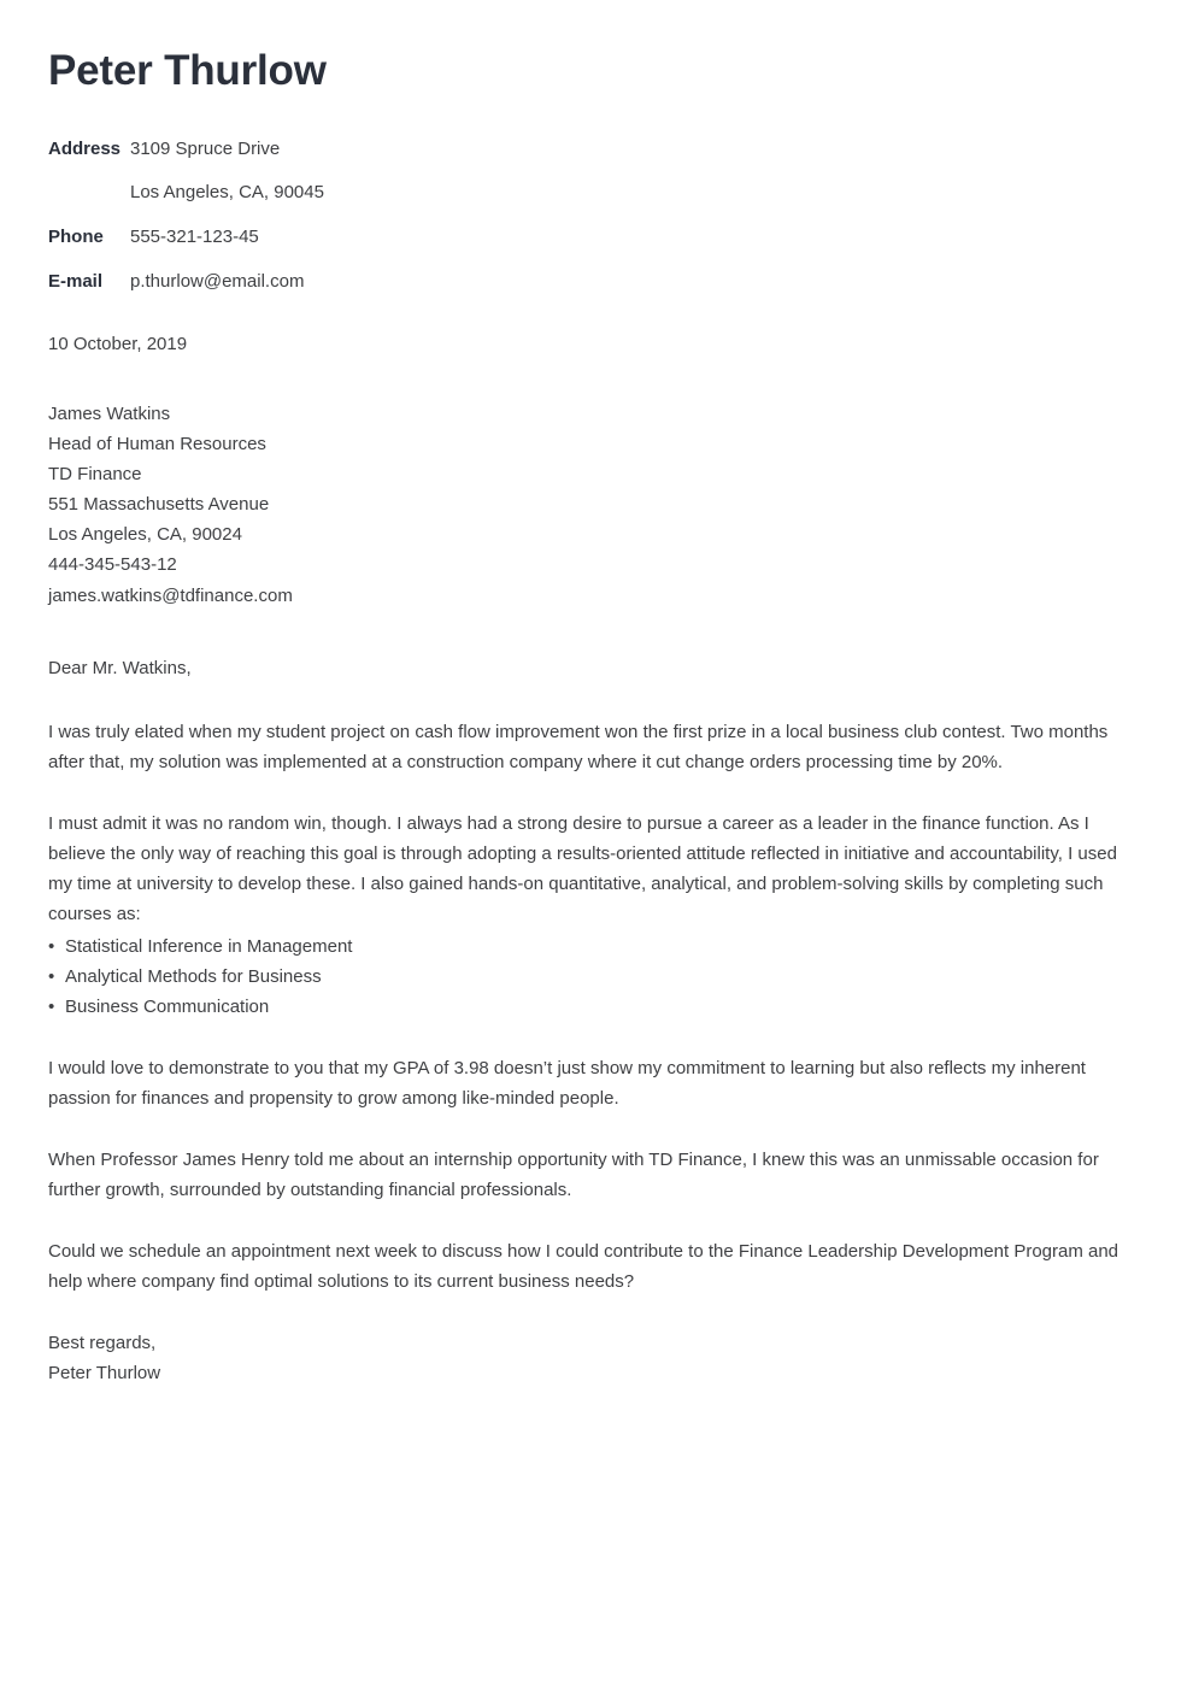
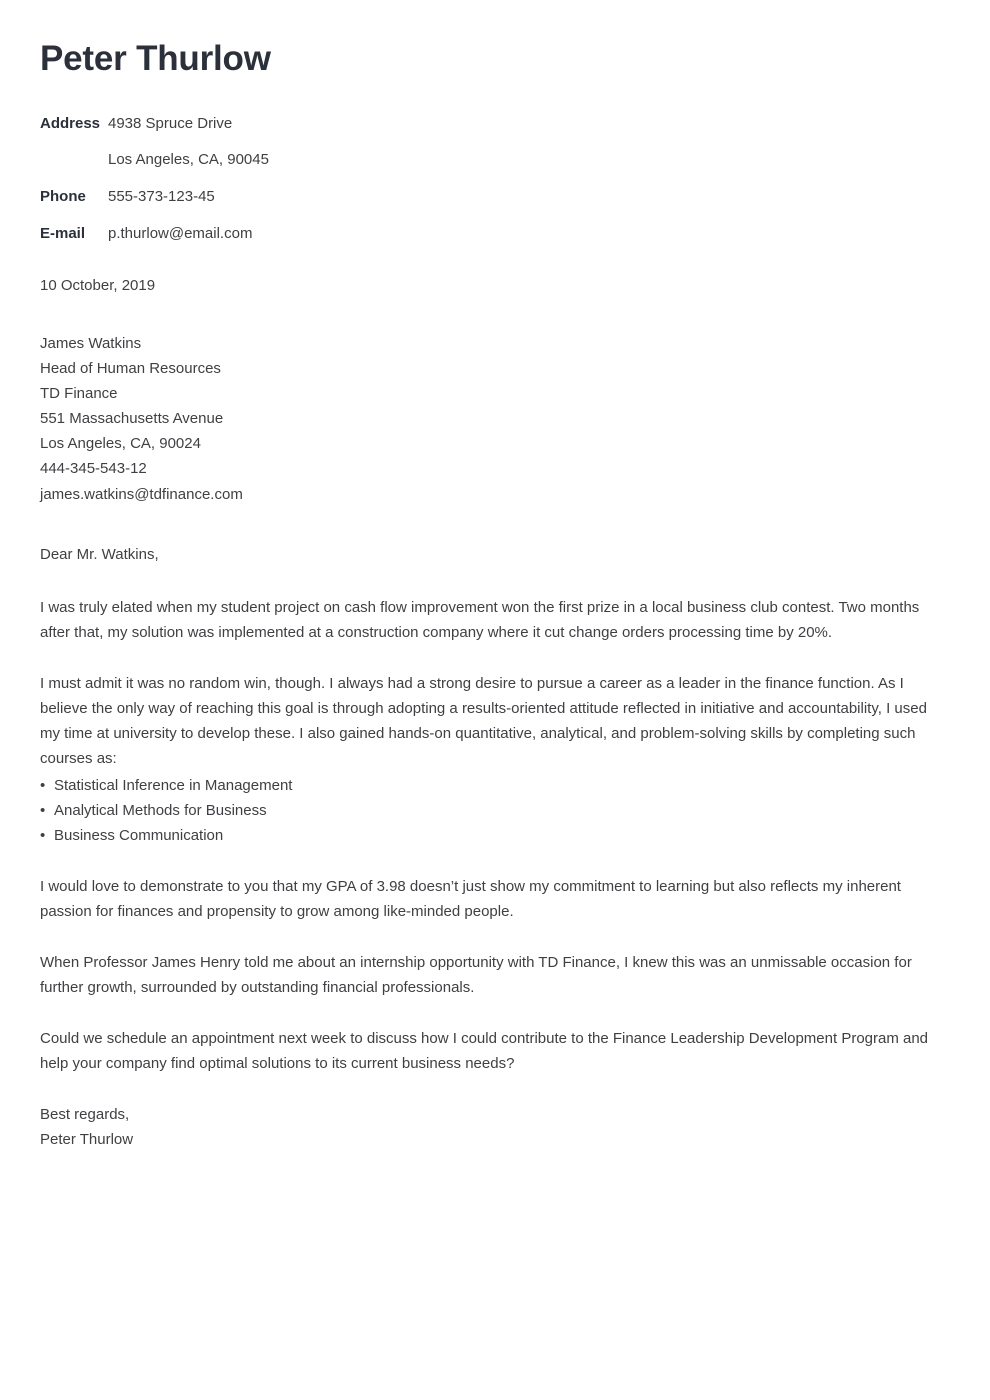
  Peter Thurlow
  Address
- 3109 Spruce Drive
+ 4938 Spruce Drive
  Los Angeles, CA, 90045
  Phone
- 555-321-123-45
+ 555-373-123-45
  E-mail
  p.thurlow@email.com
  10 October, 2019
  James Watkins
  Head of Human Resources
  TD Finance
  551 Massachusetts Avenue
  Los Angeles, CA, 90024
  444-345-543-12
  james.watkins@tdfinance.com
  Dear Mr. Watkins,
  I was truly elated when my student project on cash flow improvement won the first prize in a local business club contest. Two months after that, my solution was implemented at a construction company where it cut change orders processing time by 20%.
  I must admit it was no random win, though. I always had a strong desire to pursue a career as a leader in the finance function. As I believe the only way of reaching this goal is through adopting a results-oriented attitude reflected in initiative and accountability, I used my time at university to develop these. I also gained hands-on quantitative, analytical, and problem-solving skills by completing such courses as:
  Statistical Inference in Management
  Analytical Methods for Business
  Business Communication
  I would love to demonstrate to you that my GPA of 3.98 doesn’t just show my commitment to learning but also reflects my inherent passion for finances and propensity to grow among like-minded people.
  When Professor James Henry told me about an internship opportunity with TD Finance, I knew this was an unmissable occasion for further growth, surrounded by outstanding financial professionals.
- Could we schedule an appointment next week to discuss how I could contribute to the Finance Leadership Development Program and help where company find optimal solutions to its current business needs?
+ Could we schedule an appointment next week to discuss how I could contribute to the Finance Leadership Development Program and help your company find optimal solutions to its current business needs?
  Best regards,
  Peter Thurlow
